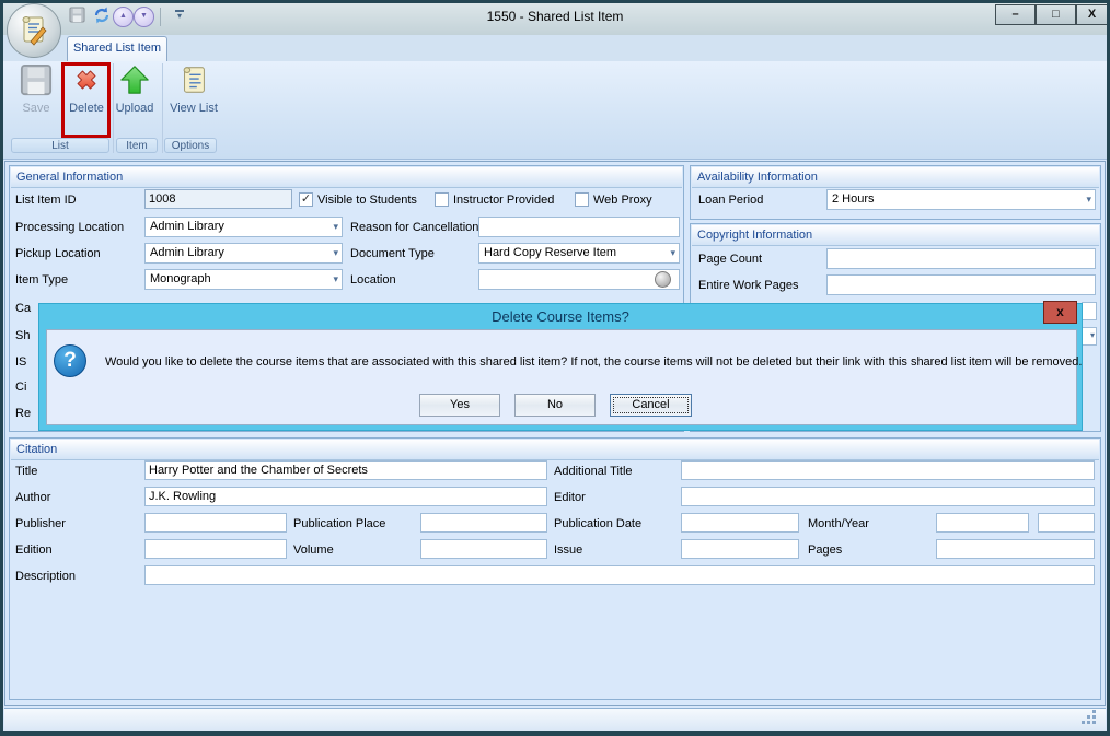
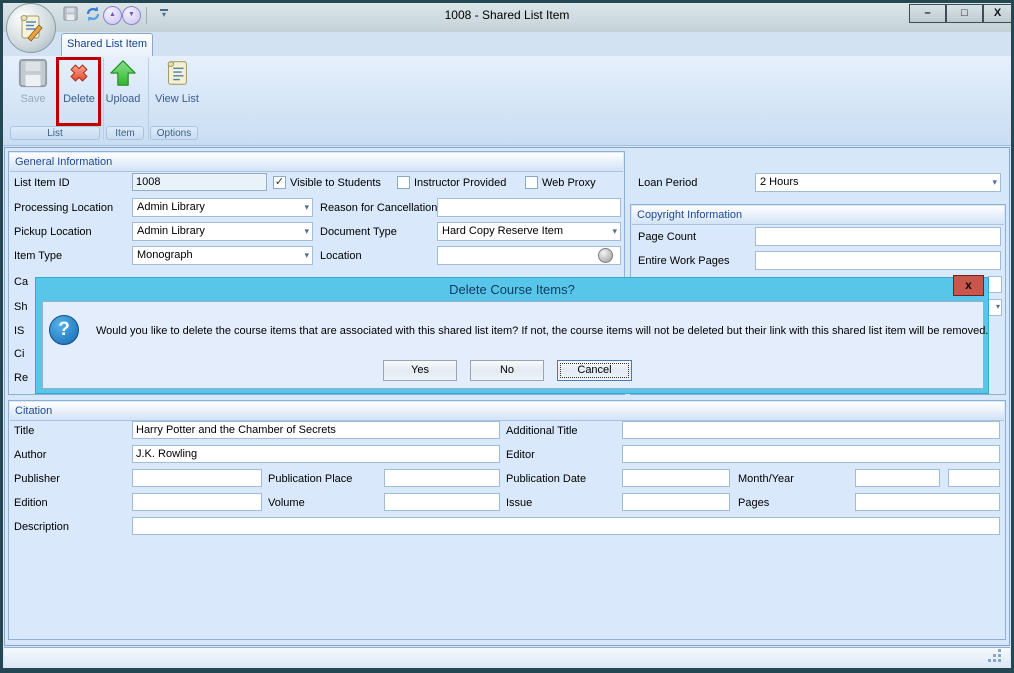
- 1550 - Shared List Item
+ 1008 - Shared List Item
  ▾
  –
  □
  X
  Shared List Item
  Save
  Delete
  Upload
  View List
  List
  Item
  Options
  General Information
  List Item ID
  1008
  ✓
  Visible to Students
  Instructor Provided
  Web Proxy
  Processing Location
  Admin Library
  ▾
  Reason for Cancellation
  Pickup Location
  Admin Library
  ▾
  Document Type
  Hard Copy Reserve Item
  ▾
  Item Type
  Monograph
  ▾
  Location
  Ca
  Sh
  IS
  Ci
  Re
- Availability Information
  Loan Period
  2 Hours
  ▾
  Copyright Information
  Page Count
  Entire Work Pages
  ▾
  Citation
  Title
  Harry Potter and the Chamber of Secrets
  Additional Title
  Author
  J.K. Rowling
  Editor
  Publisher
  Publication Place
  Publication Date
  Month/Year
  Edition
  Volume
  Issue
  Pages
  Description
  Delete Course Items?
  x
  ?
  Would you like to delete the course items that are associated with this shared list item? If not, the course items will not be deleted but their link with this shared list item will be remove
  Yes
  No
  Cancel
